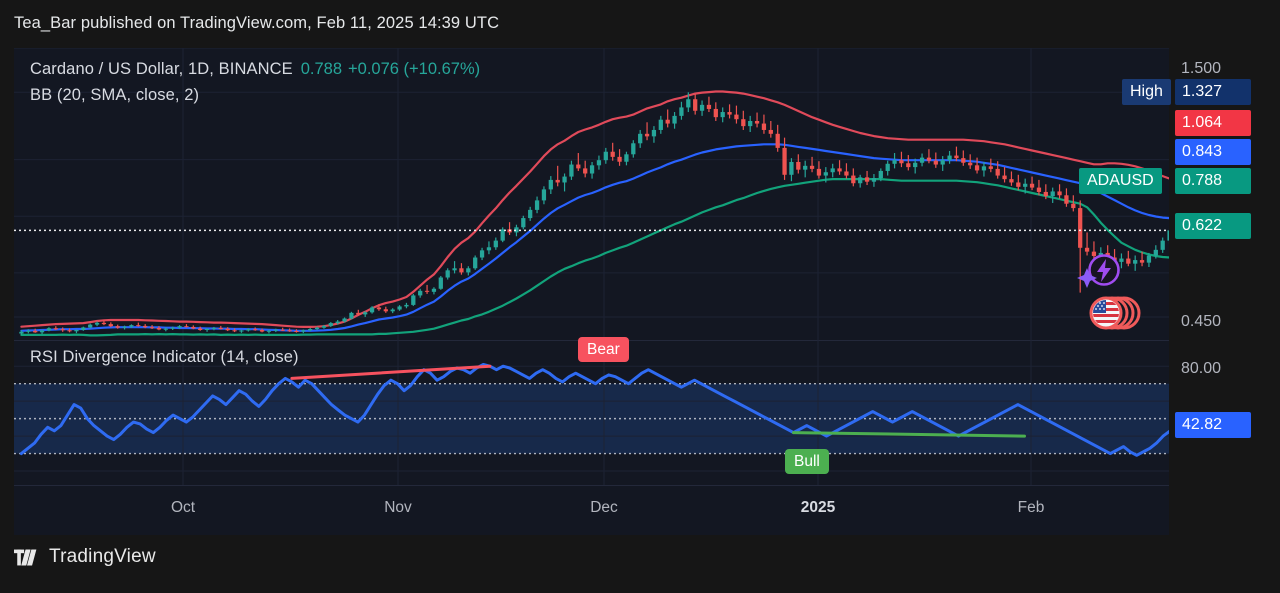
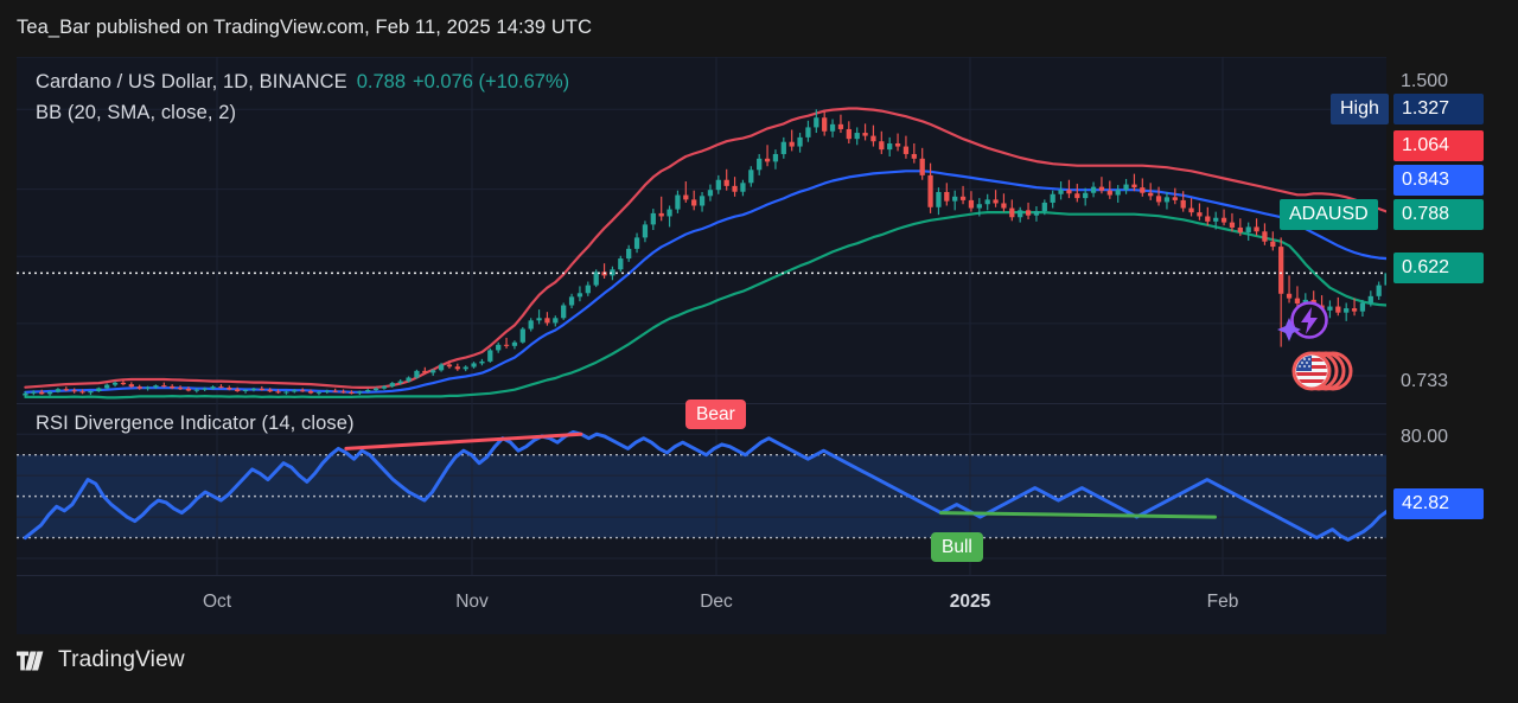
  Tea_Bar published on TradingView.com, Feb 11, 2025 14:39 UTC
  Oct
  Nov
  Dec
  2025
  Feb
  Cardano / US Dollar, 1D, BINANCE 0.788 +0.076 (+10.67%)
  BB (20, SMA, close, 2)
  RSI Divergence Indicator (14, close)
  Bear
  Bull
  1.500
- 0.450
+ 0.733
  80.00
  High
  1.327
  ADAUSD
  1.064
  0.843
  0.788
  0.622
  42.82
  TradingView
